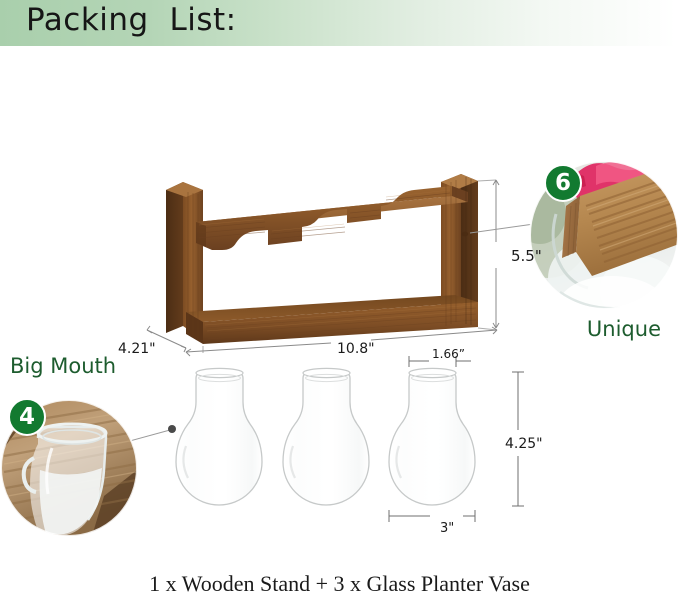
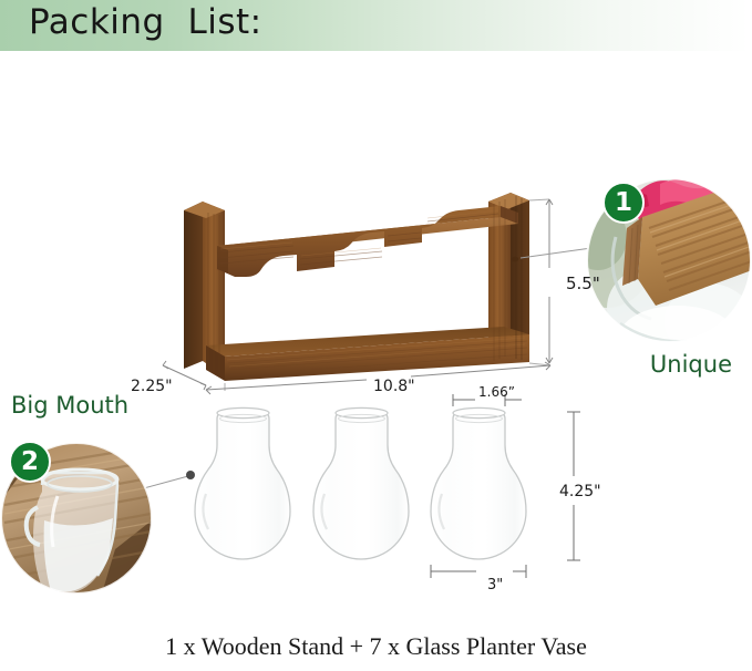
  Packing List:
- 4.21"
+ 2.25"
  10.8"
  5.5"
  1.66”
  4.25"
  3"
  Big Mouth
  Unique
- 6
+ 1
- 4
+ 2
- 1 x Wooden Stand + 3 x Glass Planter Vase
+ 1 x Wooden Stand + 7 x Glass Planter Vase
